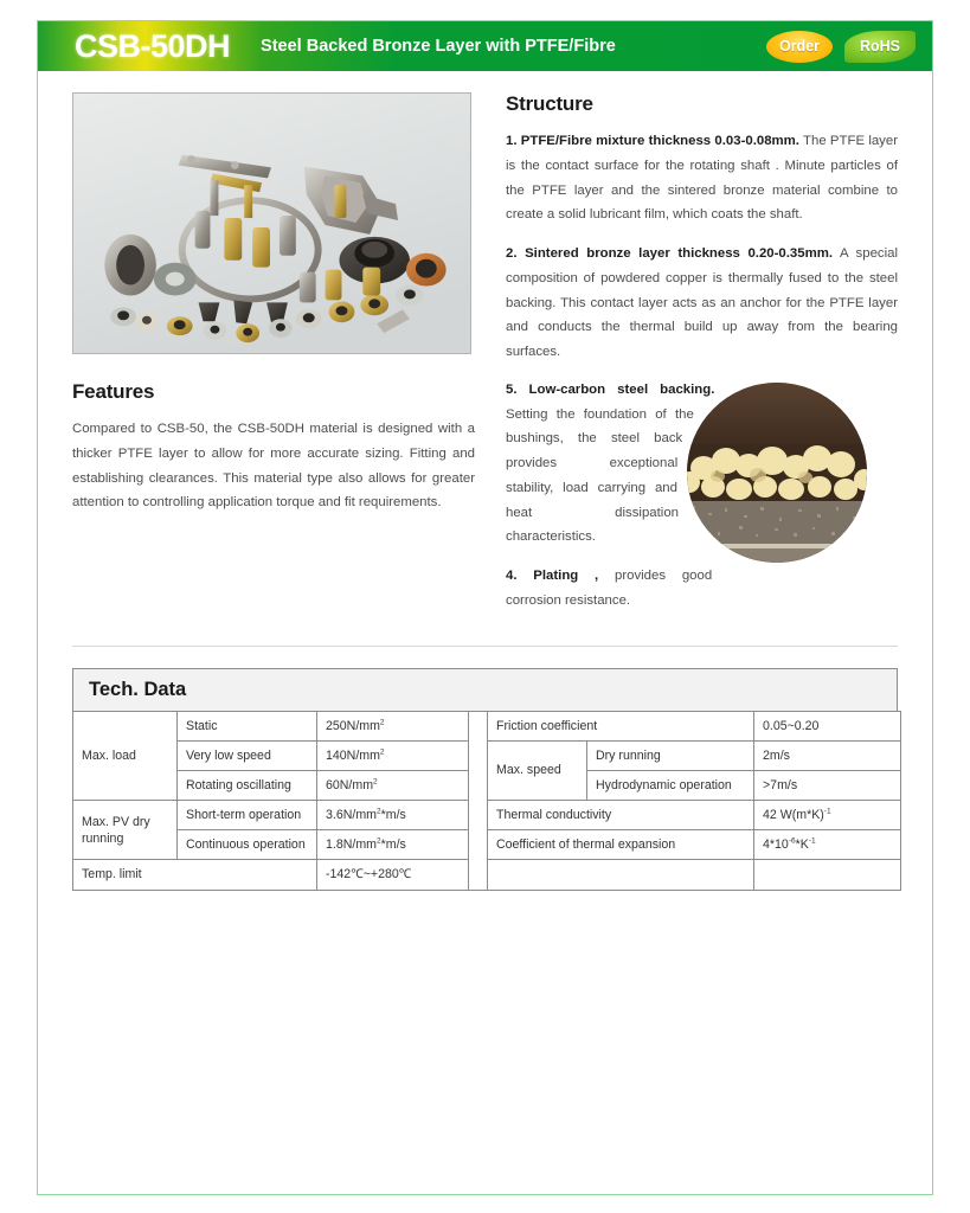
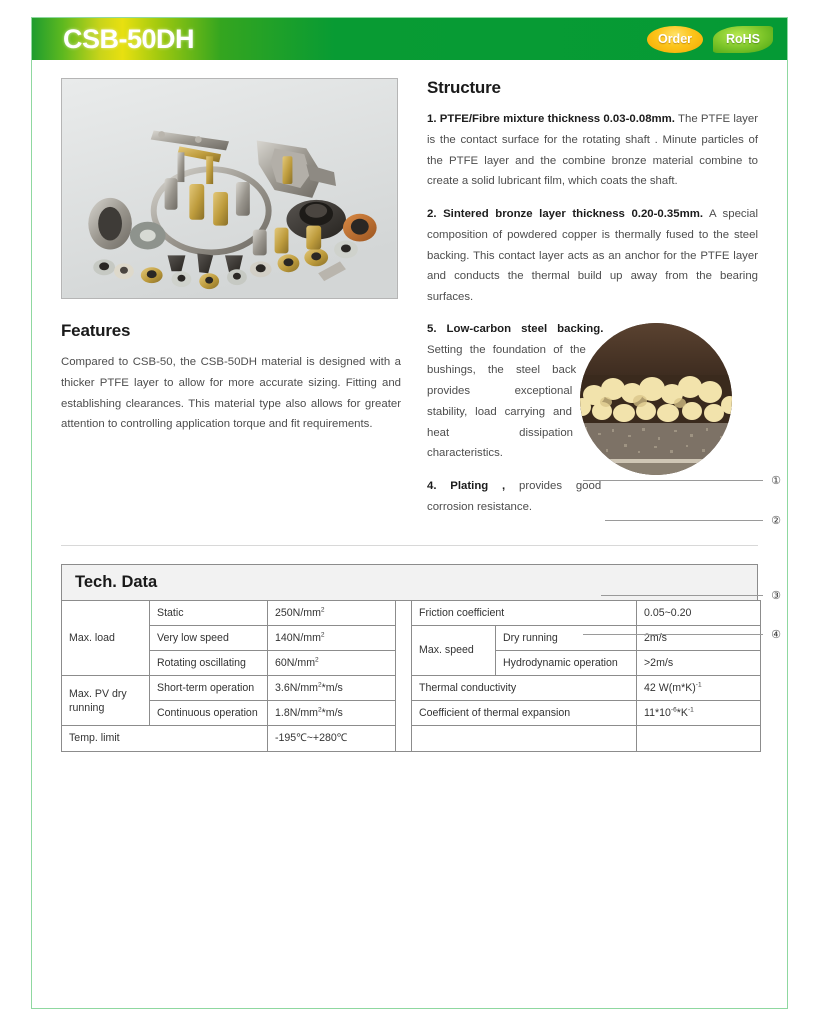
  CSB-50DH
- Steel Backed Bronze Layer with PTFE/Fibre
  Order
  RoHS
  Features
  Compared to CSB-50, the CSB-50DH material is designed with a thicker PTFE layer to allow for more accurate sizing. Fitting and establishing clearances. This material type also allows for greater attention to controlling application torque and fit requirements.
  Structure
- 1. PTFE/Fibre mixture thickness 0.03-0.08mm. The PTFE layer is the contact surface for the rotating shaft . Minute particles of the PTFE layer and the sintered bronze material combine to create a solid lubricant film, which coats the shaft.
+ 1. PTFE/Fibre mixture thickness 0.03-0.08mm. The PTFE layer is the contact surface for the rotating shaft . Minute particles of the PTFE layer and the combine bronze material combine to create a solid lubricant film, which coats the shaft.
  2. Sintered bronze layer thickness 0.20-0.35mm. A special composition of powdered copper is thermally fused to the steel backing. This contact layer acts as an anchor for the PTFE layer and conducts the thermal build up away from the bearing surfaces.
  5. Low-carbon steel backing. Setting the foundation of the bushings, the steel back provides exceptional stability, load carrying and heat dissipation characteristics.
  4. Plating , provides good corrosion resistance.
+ ①
+ ②
+ ③
+ ④
  Tech. Data
  Max. load	Static	250N/mm		Friction coefficient	0.05~0.20
  Very low speed	140N/mm	Max. speed	Dry running	2m/s
- Rotating oscillating	60N/mm	Hydrodynamic operation	>7m/s
+ Rotating oscillating	60N/mm	Hydrodynamic operation	>2m/s
  Max. PV dry running	Short-term operation	3.6N/mm *m/s	Thermal conductivity	42 W(m*K)
- Continuous operation	1.8N/mm *m/s	Coefficient of thermal expansion	4*10 *K
+ Continuous operation	1.8N/mm *m/s	Coefficient of thermal expansion	11*10 *K
- Temp. limit	-142℃~+280℃
+ Temp. limit	-195℃~+280℃
